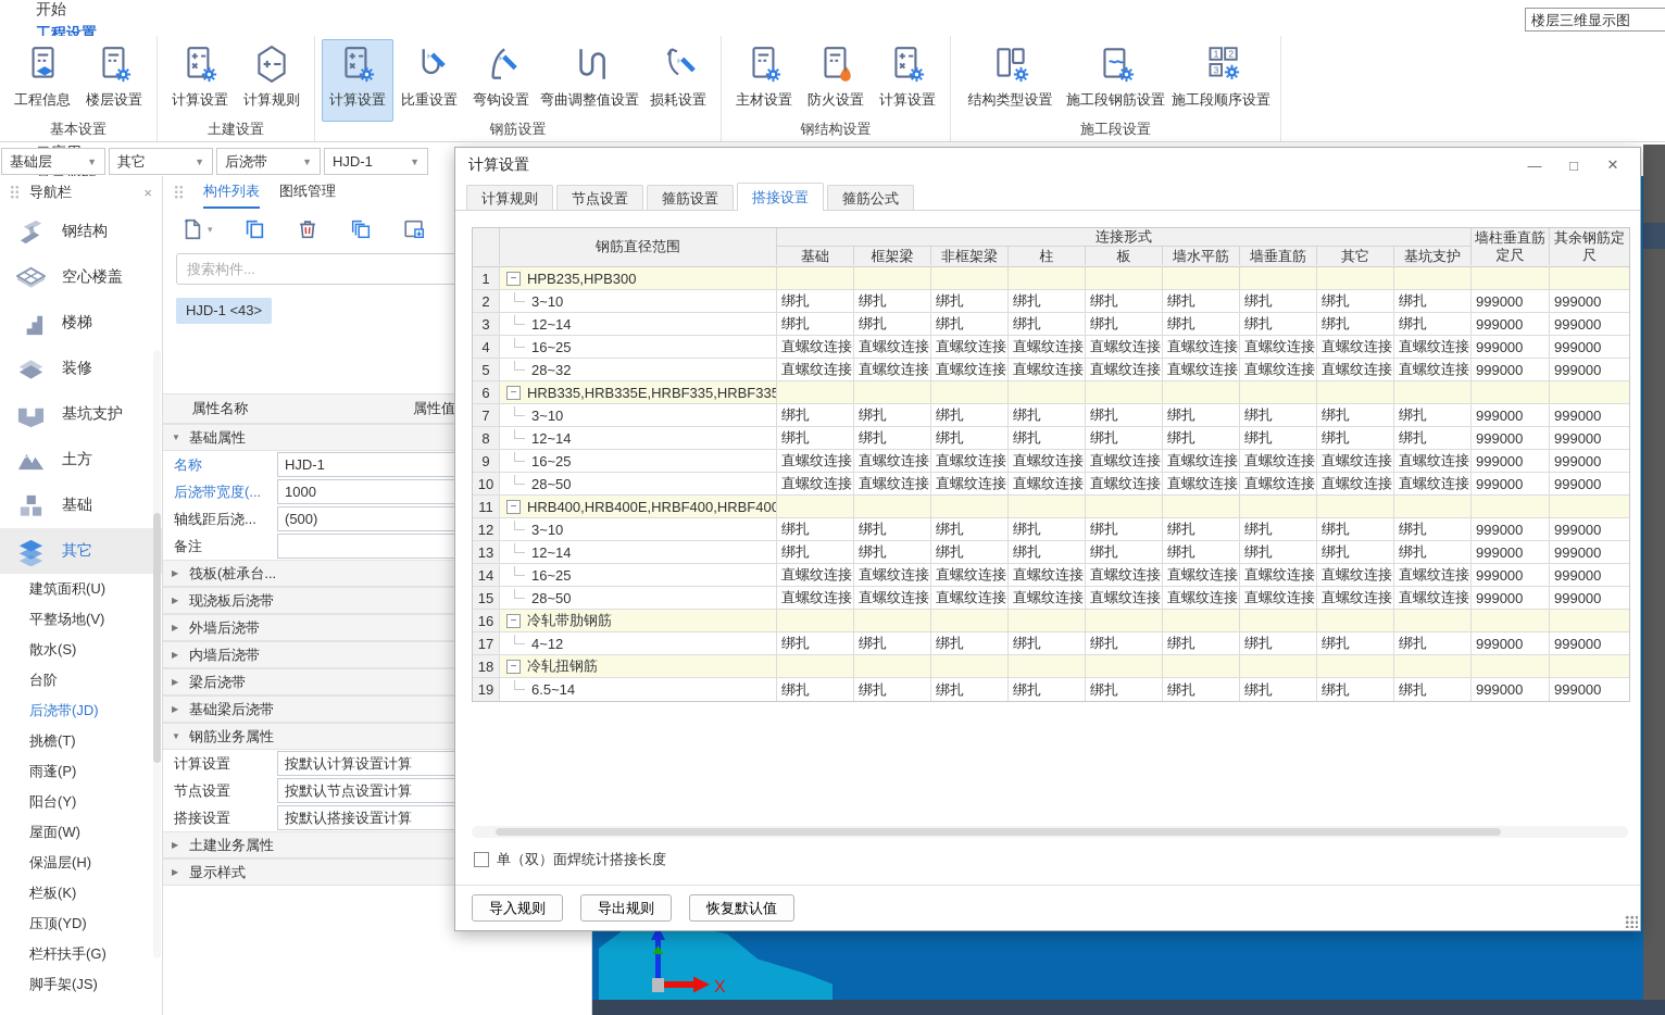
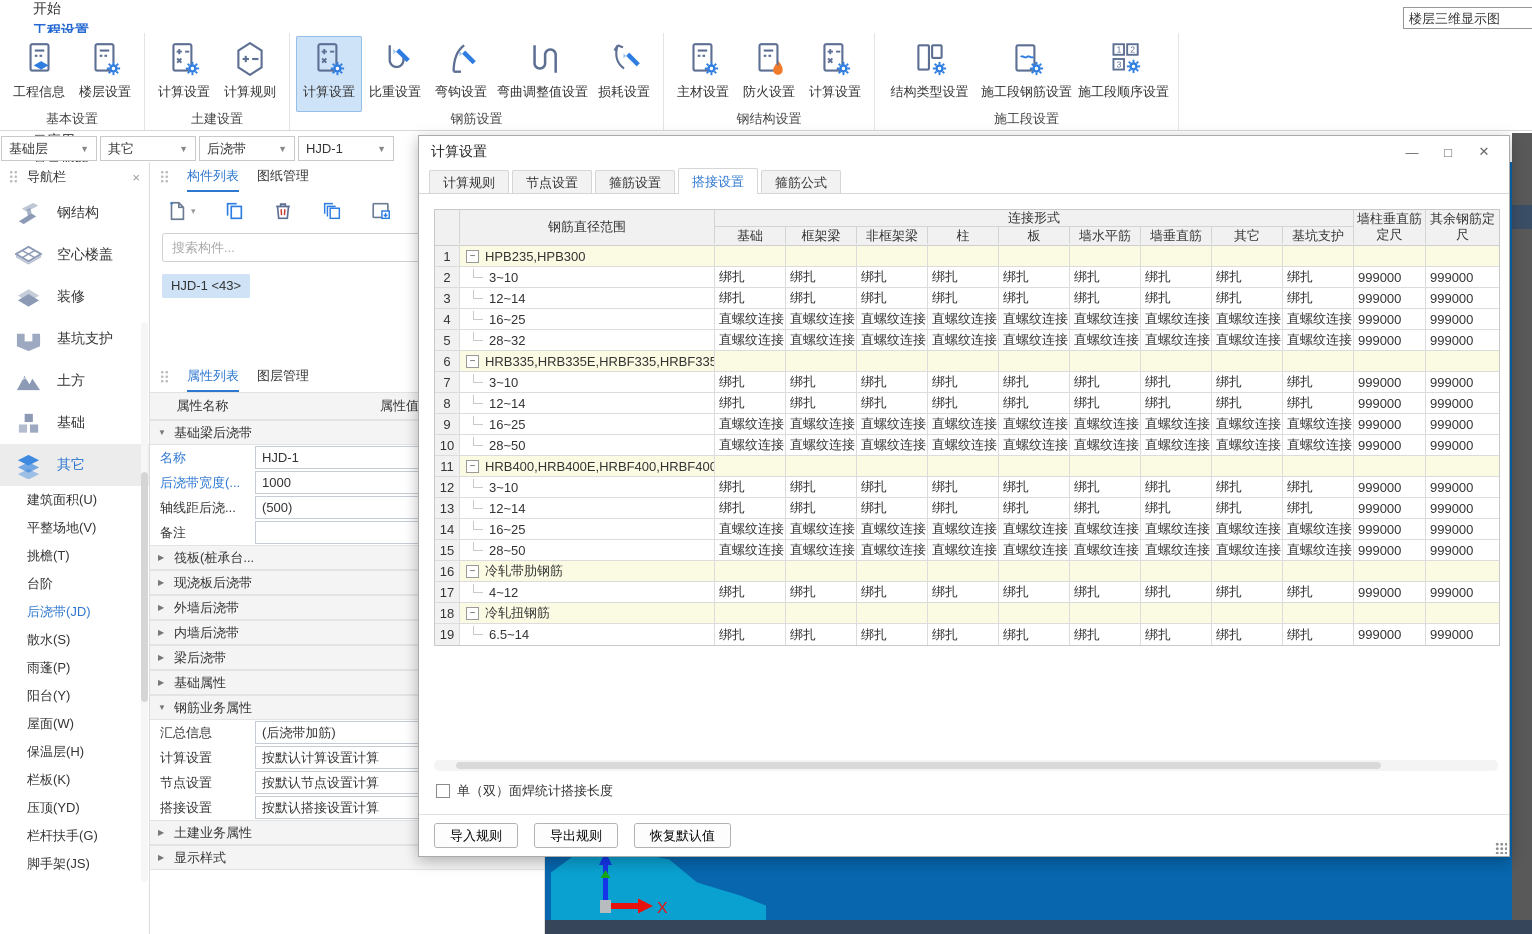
  开始
  工程设置
  楼层三维显示图
  工程信息
  楼层设置
  基本设置
  计算设置
  计算规则
  土建设置
  计算设置
  比重设置
  弯钩设置
  弯曲调整值设置
  损耗设置
  钢筋设置
  主材设置
  防火设置
  计算设置
  钢结构设置
  结构类型设置
  施工段钢筋设置
  施工段顺序设置
  施工段设置
  基础层
  ▼
  其它
  ▼
  后浇带
  ▼
  HJD-1
  ▼
  导航栏
  ×
  钢结构
  空心楼盖
- 楼梯
  装修
  基坑支护
  土方
  基础
  其它
  建筑面积(U)
  平整场地(V)
- 散水(S)
+ 挑檐(T)
  台阶
  后浇带(JD)
- 挑檐(T)
+ 散水(S)
  雨蓬(P)
  阳台(Y)
  屋面(W)
  保温层(H)
  栏板(K)
  压顶(YD)
  栏杆扶手(G)
  脚手架(JS)
  构件列表
  图纸管理
  ▾
  搜索构件...
  HJD-1 <43>
+ 属性列表
+ 图层管理
  属性名称
  属性值
  ▼
- 基础属性
+ 基础梁后浇带
  名称
  HJD-1
  后浇带宽度(...
  1000
  轴线距后浇...
  (500)
  备注
  ▶
  筏板(桩承台...
  ▶
  现浇板后浇带
  ▶
  外墙后浇带
  ▶
  内墙后浇带
  ▶
  梁后浇带
  ▶
- 基础梁后浇带
+ 基础属性
  ▼
  钢筋业务属性
+ 汇总信息
+ (后浇带加筋)
  计算设置
  按默认计算设置计算
  节点设置
  按默认节点设置计算
  搭接设置
  按默认搭接设置计算
  ▶
  土建业务属性
  ▶
  显示样式
  X
  计算设置
  —
  □
  ✕
  计算规则
  节点设置
  箍筋设置
  搭接设置
  箍筋公式
  钢筋直径范围
  连接形式
  基础
  框架梁
  非框架梁
  柱
  板
  墙水平筋
  墙垂直筋
  其它
  基坑支护
  墙柱垂直筋定尺
  其余钢筋定尺
  1
  −
  HPB235,HPB300
  2
  3~10
  绑扎
  绑扎
  绑扎
  绑扎
  绑扎
  绑扎
  绑扎
  绑扎
  绑扎
  999000
  999000
  3
  12~14
  绑扎
  绑扎
  绑扎
  绑扎
  绑扎
  绑扎
  绑扎
  绑扎
  绑扎
  999000
  999000
  4
  16~25
  直螺纹连接
  直螺纹连接
  直螺纹连接
  直螺纹连接
  直螺纹连接
  直螺纹连接
  直螺纹连接
  直螺纹连接
  直螺纹连接
  999000
  999000
  5
  28~32
  直螺纹连接
  直螺纹连接
  直螺纹连接
  直螺纹连接
  直螺纹连接
  直螺纹连接
  直螺纹连接
  直螺纹连接
  直螺纹连接
  999000
  999000
  6
  −
  HRB335,HRB335E,HRBF335,HRBF335
  7
  3~10
  绑扎
  绑扎
  绑扎
  绑扎
  绑扎
  绑扎
  绑扎
  绑扎
  绑扎
  999000
  999000
  8
  12~14
  绑扎
  绑扎
  绑扎
  绑扎
  绑扎
  绑扎
  绑扎
  绑扎
  绑扎
  999000
  999000
  9
  16~25
  直螺纹连接
  直螺纹连接
  直螺纹连接
  直螺纹连接
  直螺纹连接
  直螺纹连接
  直螺纹连接
  直螺纹连接
  直螺纹连接
  999000
  999000
  10
  28~50
  直螺纹连接
  直螺纹连接
  直螺纹连接
  直螺纹连接
  直螺纹连接
  直螺纹连接
  直螺纹连接
  直螺纹连接
  直螺纹连接
  999000
  999000
  11
  −
  HRB400,HRB400E,HRBF400,HRBF400
  12
  3~10
  绑扎
  绑扎
  绑扎
  绑扎
  绑扎
  绑扎
  绑扎
  绑扎
  绑扎
  999000
  999000
  13
  12~14
  绑扎
  绑扎
  绑扎
  绑扎
  绑扎
  绑扎
  绑扎
  绑扎
  绑扎
  999000
  999000
  14
  16~25
  直螺纹连接
  直螺纹连接
  直螺纹连接
  直螺纹连接
  直螺纹连接
  直螺纹连接
  直螺纹连接
  直螺纹连接
  直螺纹连接
  999000
  999000
  15
  28~50
  直螺纹连接
  直螺纹连接
  直螺纹连接
  直螺纹连接
  直螺纹连接
  直螺纹连接
  直螺纹连接
  直螺纹连接
  直螺纹连接
  999000
  999000
  16
  −
  冷轧带肋钢筋
  17
  4~12
  绑扎
  绑扎
  绑扎
  绑扎
  绑扎
  绑扎
  绑扎
  绑扎
  绑扎
  999000
  999000
  18
  −
  冷轧扭钢筋
  19
  6.5~14
  绑扎
  绑扎
  绑扎
  绑扎
  绑扎
  绑扎
  绑扎
  绑扎
  绑扎
  999000
  999000
  单（双）面焊统计搭接长度
  导入规则
  导出规则
  恢复默认值
